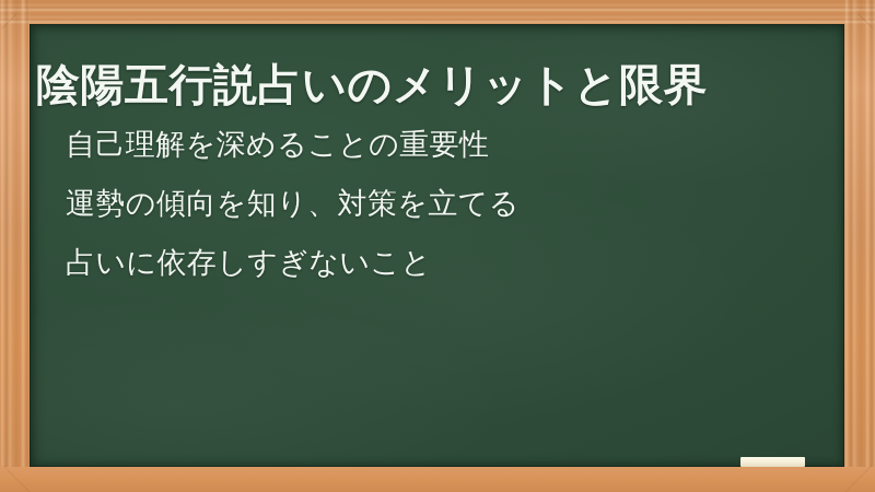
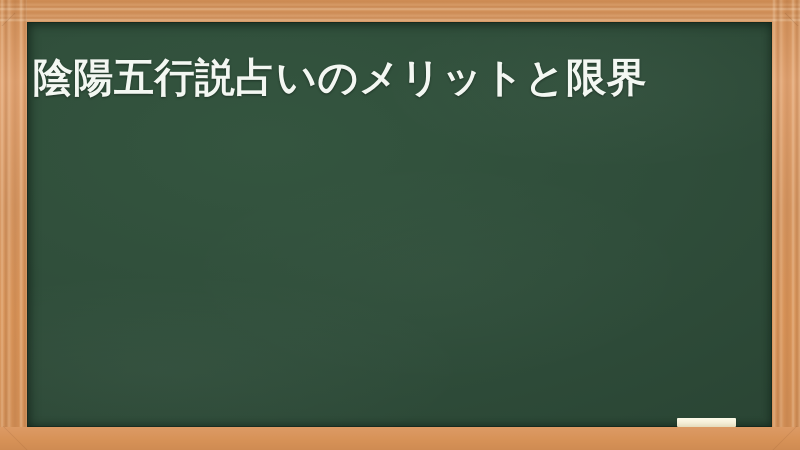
  陰陽五行説占いのメリットと限界
- 自己理解を深めることの重要性
- 運勢の傾向を知り、対策を立てる
- 占いに依存しすぎないこと
